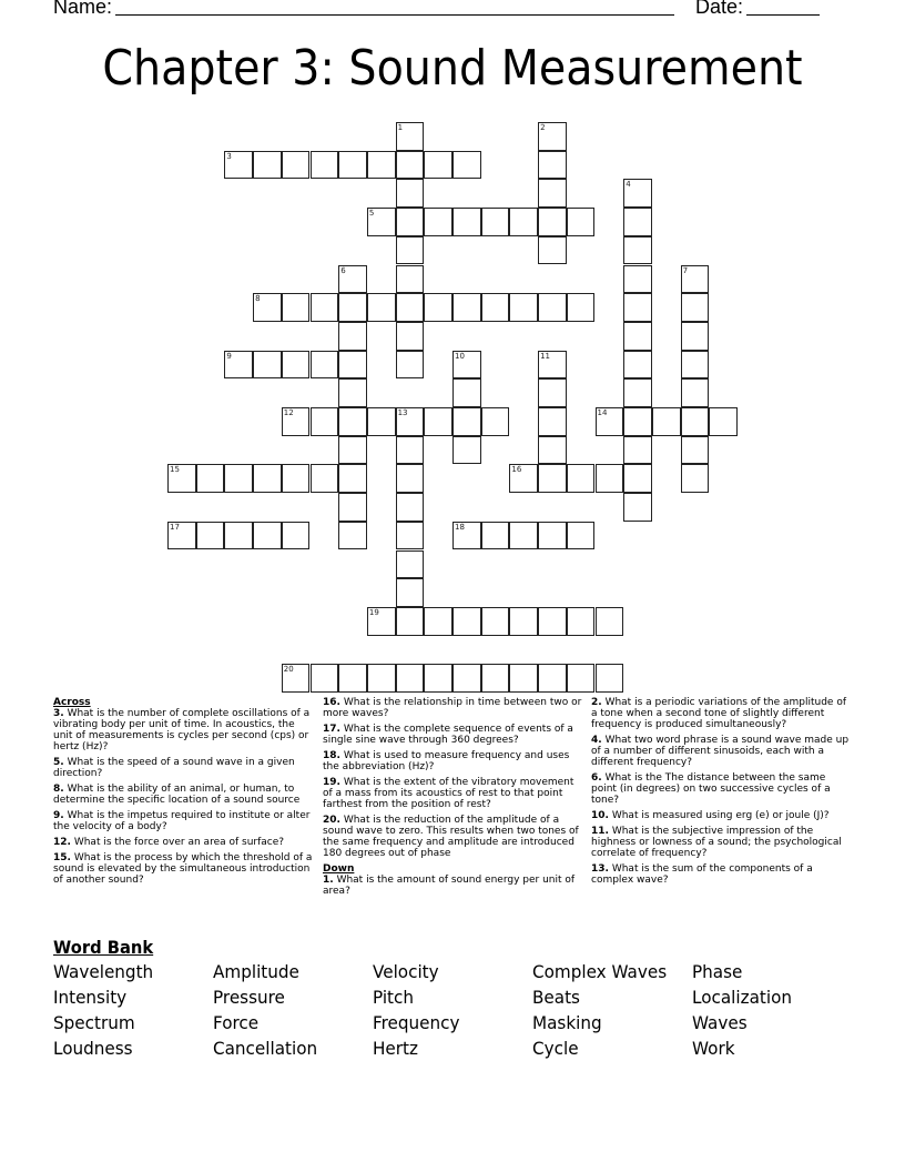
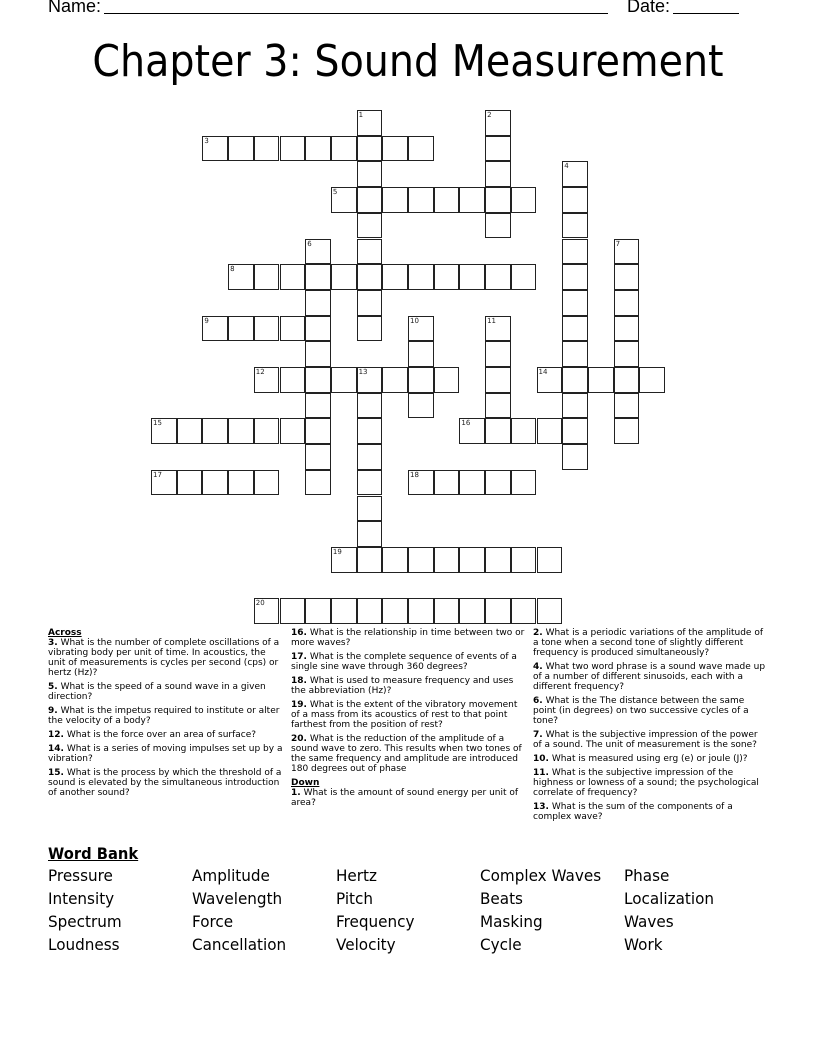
  Name:
  Date:
  Chapter 3: Sound Measurement
  1
  2
  3
  4
  5
  6
  7
  8
  9
  10
  11
  12
  13
  14
  15
  16
  17
  18
  19
  20
  Across
  3. What is the number of complete oscillations of a vibrating body per unit of time. In acoustics, the unit of measurements is cycles per second (cps) or hertz (Hz)?
  5. What is the speed of a sound wave in a given direction?
- 8. What is the ability of an animal, or human, to determine the specific location of a sound source
  9. What is the impetus required to institute or alter the velocity of a body?
  12. What is the force over an area of surface?
+ 14. What is a series of moving impulses set up by a vibration?
  15. What is the process by which the threshold of a sound is elevated by the simultaneous introduction of another sound?
  16. What is the relationship in time between two or more waves?
  17. What is the complete sequence of events of a single sine wave through 360 degrees?
  18. What is used to measure frequency and uses the abbreviation (Hz)?
  19. What is the extent of the vibratory movement of a mass from its acoustics of rest to that point farthest from the position of rest?
  20. What is the reduction of the amplitude of a sound wave to zero. This results when two tones of the same frequency and amplitude are introduced 180 degrees out of phase
  Down
  1. What is the amount of sound energy per unit of area?
  2. What is a periodic variations of the amplitude of a tone when a second tone of slightly different frequency is produced simultaneously?
  4. What two word phrase is a sound wave made up of a number of different sinusoids, each with a different frequency?
  6. What is the The distance between the same point (in degrees) on two successive cycles of a tone?
+ 7. What is the subjective impression of the power of a sound. The unit of measurement is the sone?
  10. What is measured using erg (e) or joule (J)?
  11. What is the subjective impression of the highness or lowness of a sound; the psychological correlate of frequency?
  13. What is the sum of the components of a complex wave?
  Word Bank
- Wavelength
+ Pressure
  Amplitude
- Velocity
+ Hertz
  Complex Waves
  Phase
  Intensity
- Pressure
+ Wavelength
  Pitch
  Beats
  Localization
  Spectrum
  Force
  Frequency
  Masking
  Waves
  Loudness
  Cancellation
- Hertz
+ Velocity
  Cycle
  Work
